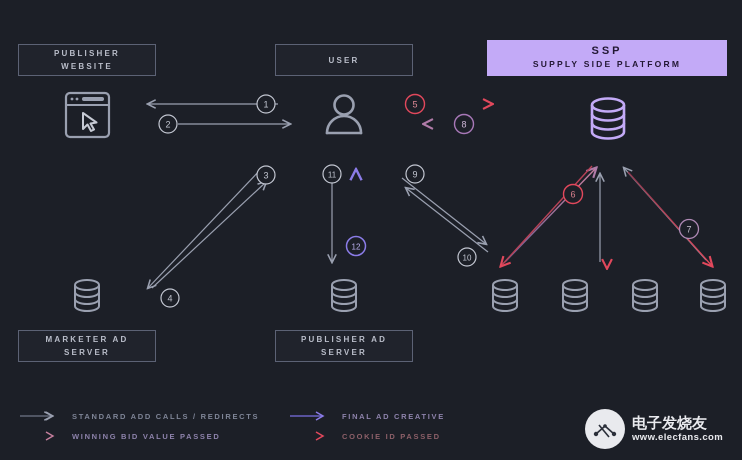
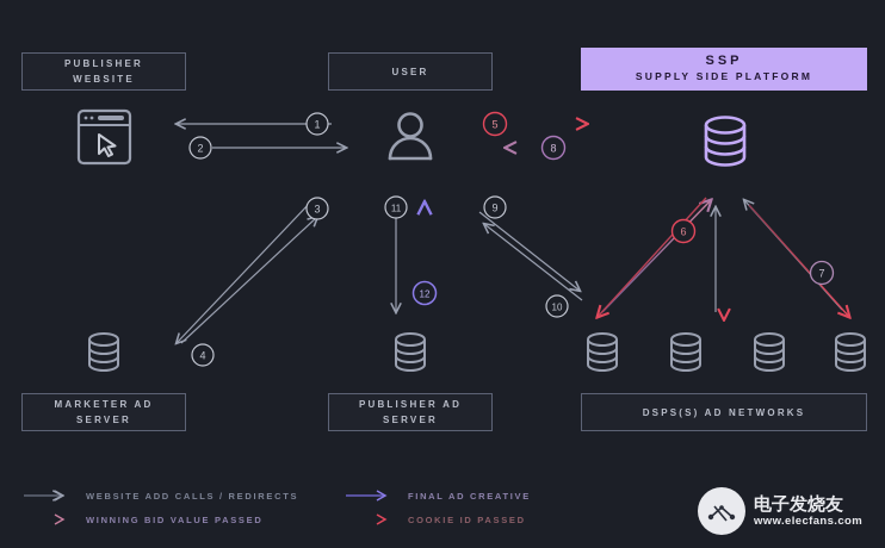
  PUBLISHER
  WEBSITE
  USER
  SSP
  SUPPLY SIDE PLATFORM
  MARKETER AD
  SERVER
  PUBLISHER AD
  SERVER
+ DSPS(S) AD NETWORKS
  1
  2
  3
  4
  5
  6
  7
  8
  9
  10
  11
  12
- STANDARD ADD CALLS / REDIRECTS
+ WEBSITE ADD CALLS / REDIRECTS
  WINNING BID VALUE PASSED
  FINAL AD CREATIVE
  COOKIE ID PASSED
  电子发烧友
  www.elecfans.com
